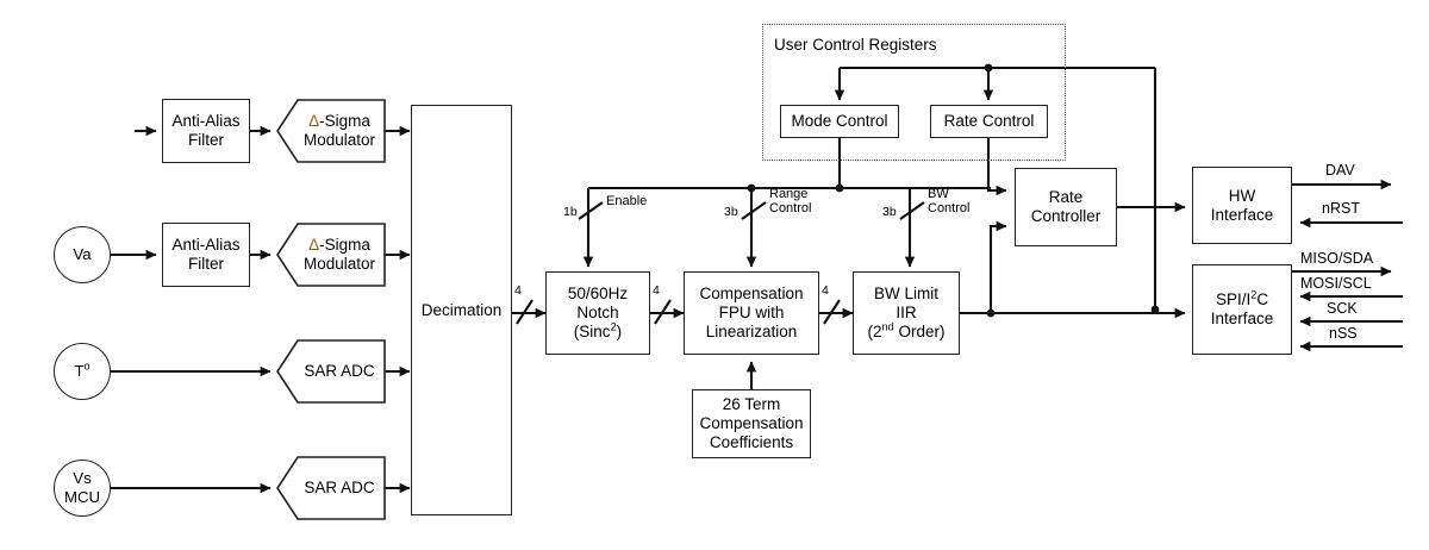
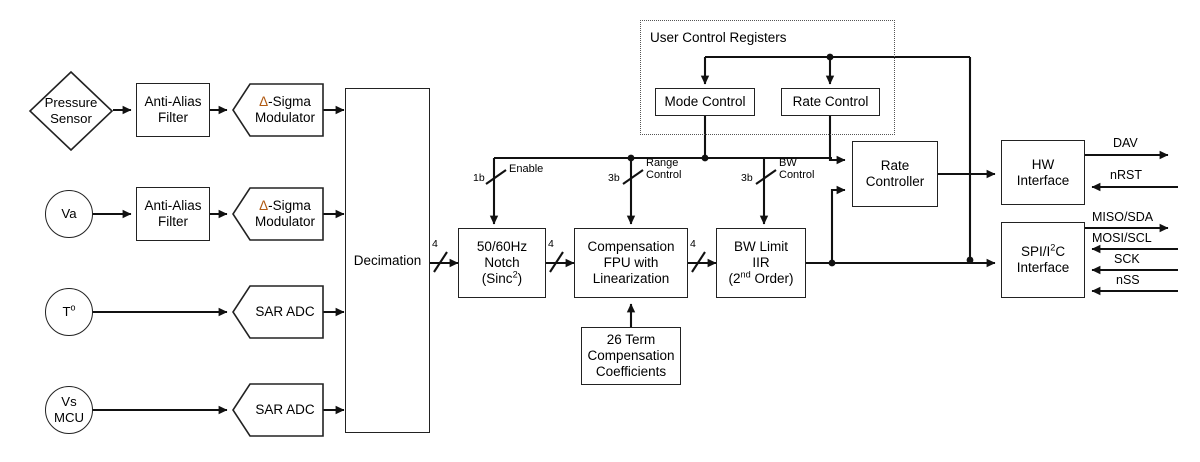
  User Control Registers
+ Pressure
+ Sensor
  Va
  To
  Vs
  MCU
  Anti-Alias
  Filter
  Anti-Alias
  Filter
  Δ-Sigma
  Modulator
  Δ-Sigma
  Modulator
  SAR ADC
  SAR ADC
  Decimation
  50/60Hz
  Notch
  (Sinc2)
  Compensation
  FPU with
  Linearization
  26 Term
  Compensation
  Coefficients
  BW Limit
  IIR
  (2nd Order)
  Mode Control
  Rate Control
  Rate
  Controller
  HW
  Interface
  SPI/I2C
  Interface
  4
  4
  4
  1b
  Enable
  3b
  Range
  Control
  3b
  BW
  Control
  DAV
  nRST
  MISO/SDA
  MOSI/SCL
  SCK
  nSS
